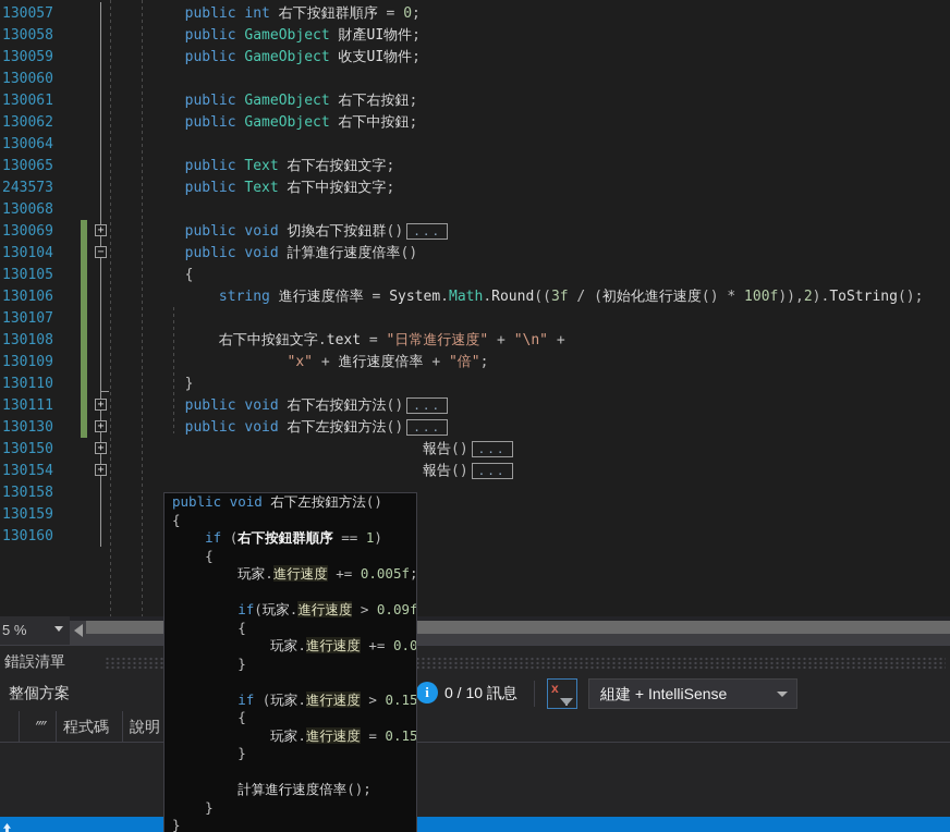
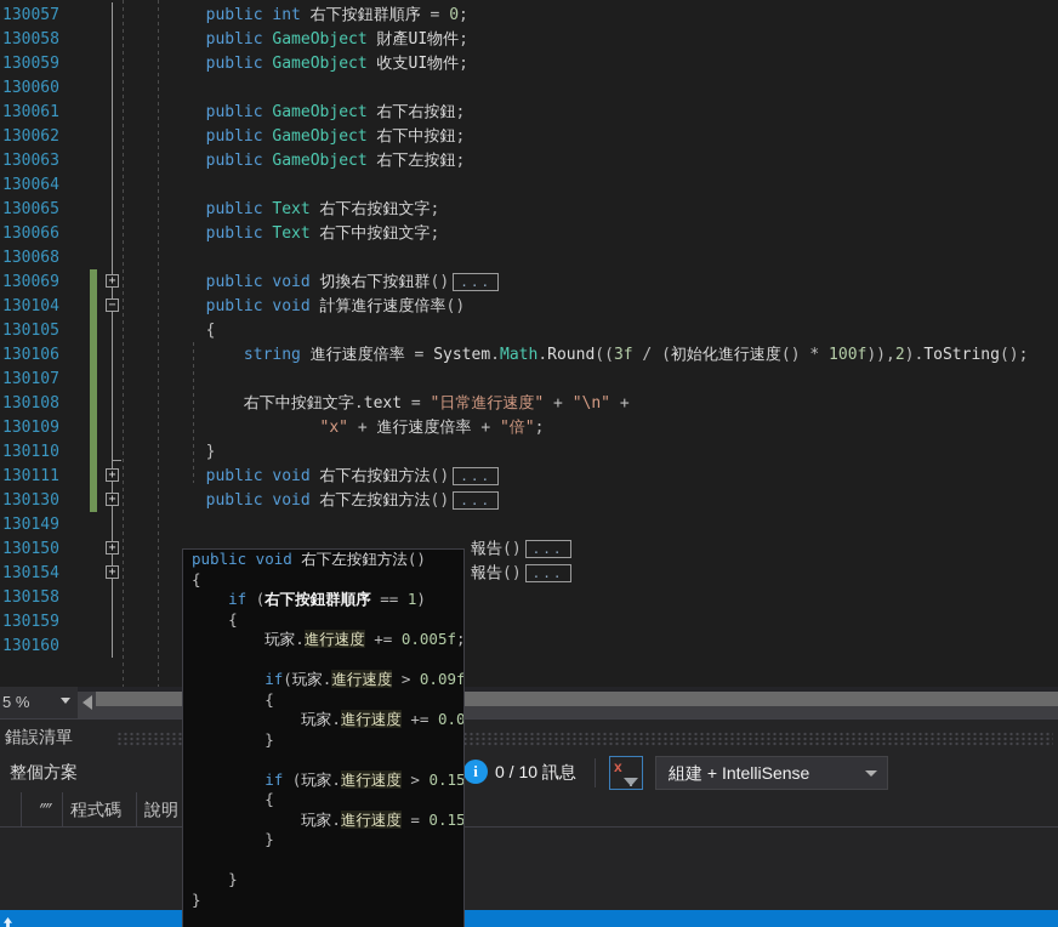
  130057
  public int 右下按鈕群順序 = 0;
  130058
  public GameObject 財產UI物件;
  130059
  public GameObject 收支UI物件;
  130060
  130061
  public GameObject 右下右按鈕;
  130062
  public GameObject 右下中按鈕;
+ 130063
+ public GameObject 右下左按鈕;
  130064
  130065
  public Text 右下右按鈕文字;
- 243573
+ 130066
  public Text 右下中按鈕文字;
  130068
  130069
  +
  public void 切換右下按鈕群() ...
  130104
  −
  public void 計算進行速度倍率()
  130105
  {
  130106
  string 進行速度倍率 = System.Math.Round((3f / (初始化進行速度() * 100f)),2).ToString();
  130107
  130108
  右下中按鈕文字.text = "日常進行速度" + "\n" +
  130109
  "x" + 進行速度倍率 + "倍";
  130110
  }
  130111
  +
  public void 右下右按鈕方法() ...
  130130
  +
  public void 右下左按鈕方法() ...
+ 130149
  130150
  +
  報告() ...
  130154
  +
  報告() ...
  130158
  130159
  130160
  5 %
  錯誤清單
  整個方案
  i
  0 / 10 訊息
  x
  組建 + IntelliSense
  ⁗
  程式碼
  說明
  public void 右下左按鈕方法()
  {
  if (右下按鈕群順序 == 1)
  {
  玩家.進行速度 += 0.005f;
  if(玩家.進行速度 > 0.09f
  {
  玩家.進行速度 += 0.0
  }
  if (玩家.進行速度 > 0.15
  {
  玩家.進行速度 = 0.15
  }
- 計算進行速度倍率();
  }
  }
